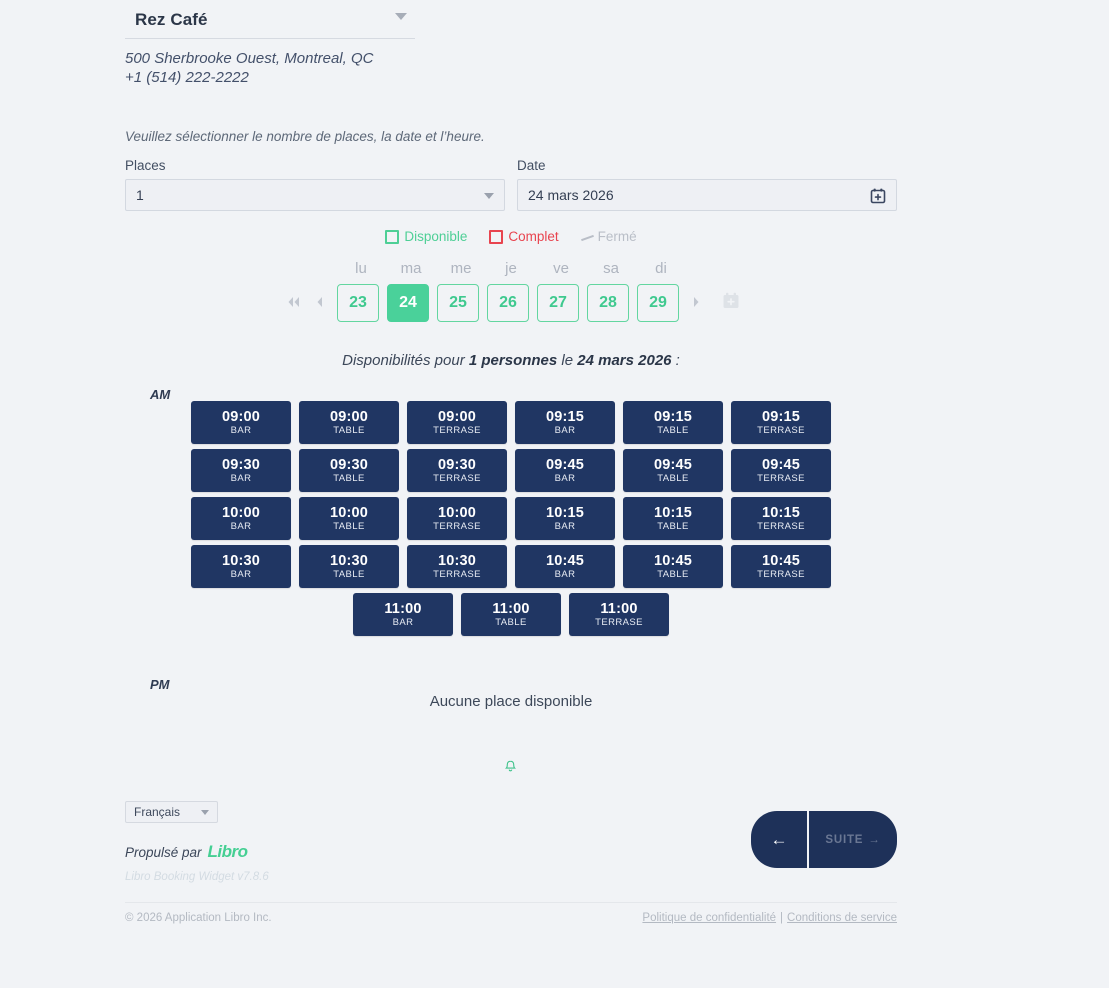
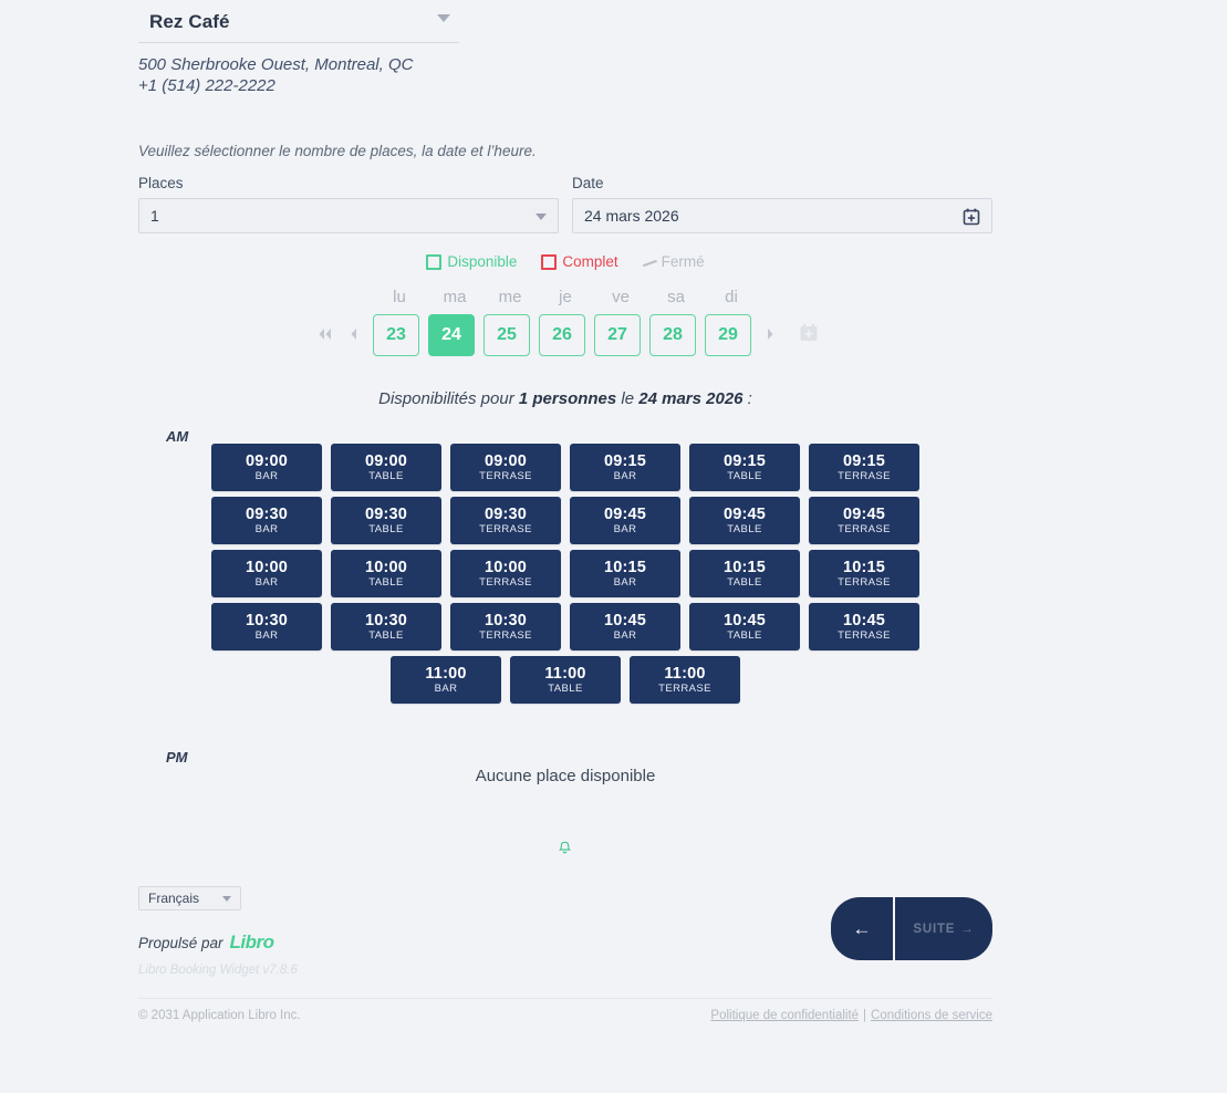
  Rez Café
  500 Sherbrooke Ouest, Montreal, QC
  +1 (514) 222-2222
  Veuillez sélectionner le nombre de places, la date et l’heure.
  Places
  1
  Date
  24 mars 2026
  Disponible
  Complet
  Fermé
  lu
  ma
  me
  je
  ve
  sa
  di
  23
  24
  25
  26
  27
  28
  29
  Disponibilités pour 1 personnes le 24 mars 2026 :
  AM
  09:00
  BAR
  09:00
  TABLE
  09:00
  TERRASE
  09:15
  BAR
  09:15
  TABLE
  09:15
  TERRASE
  09:30
  BAR
  09:30
  TABLE
  09:30
  TERRASE
  09:45
  BAR
  09:45
  TABLE
  09:45
  TERRASE
  10:00
  BAR
  10:00
  TABLE
  10:00
  TERRASE
  10:15
  BAR
  10:15
  TABLE
  10:15
  TERRASE
  10:30
  BAR
  10:30
  TABLE
  10:30
  TERRASE
  10:45
  BAR
  10:45
  TABLE
  10:45
  TERRASE
  11:00
  BAR
  11:00
  TABLE
  11:00
  TERRASE
  PM
  Aucune place disponible
  Français
  Propulsé par
  Libro
  Libro Booking Widget v7.8.6
  ←
  SUITE
  →
- © 2026 Application Libro Inc.
+ © 2031 Application Libro Inc.
  Politique de confidentialité | Conditions de service
